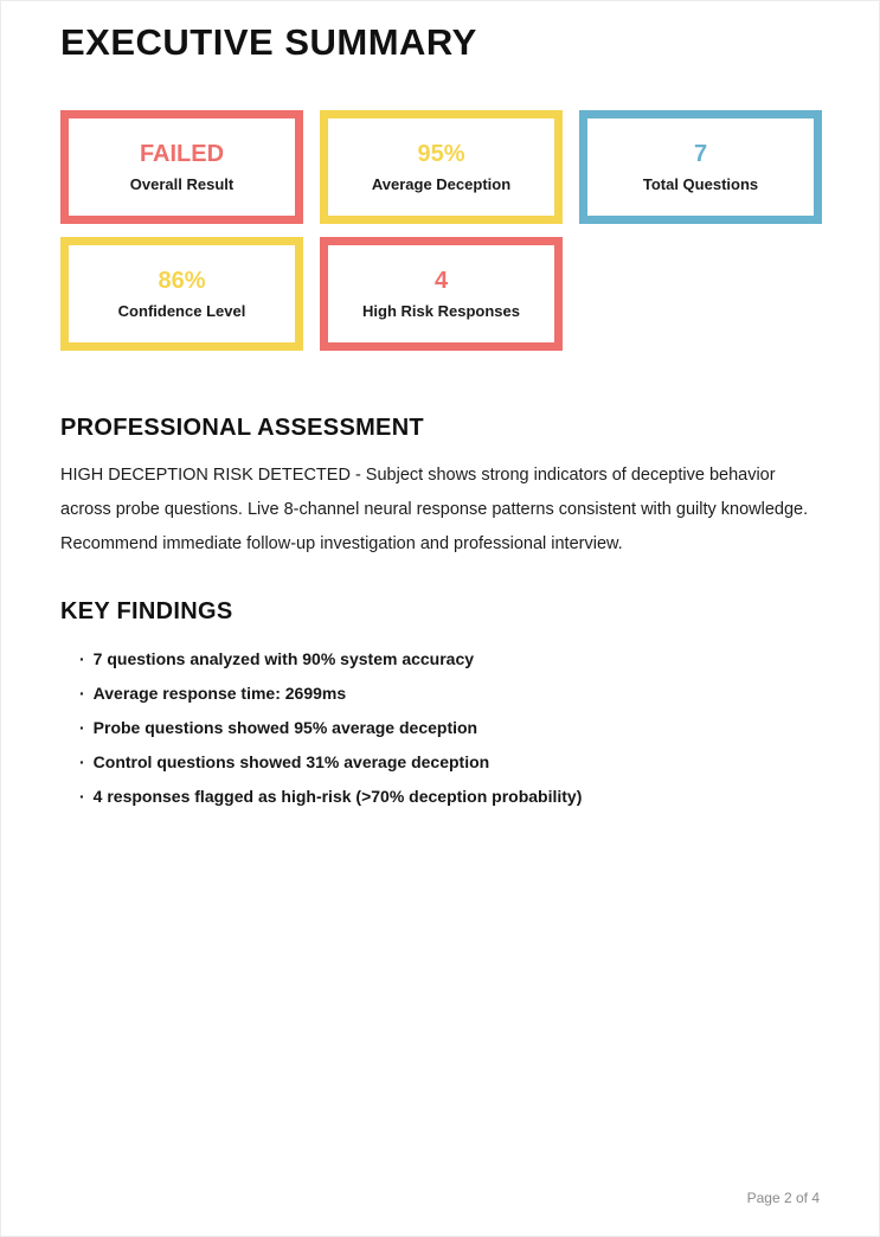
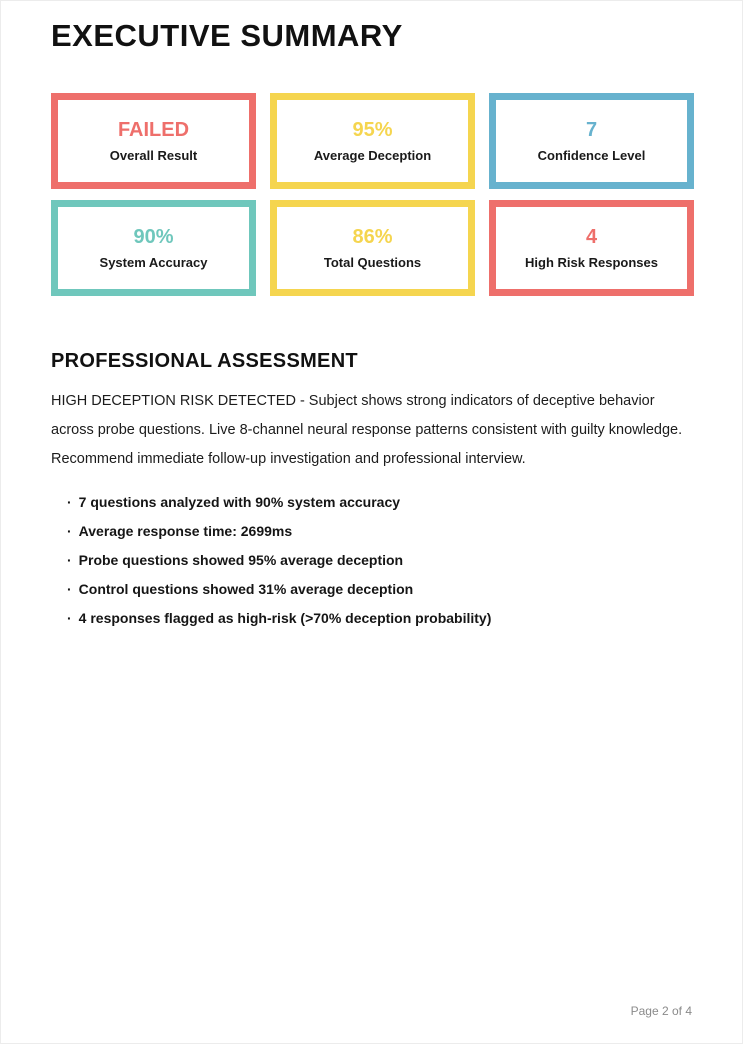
  EXECUTIVE SUMMARY
  FAILED
  Overall Result
  95%
  Average Deception
  7
- Total Questions
+ Confidence Level
+ 90%
+ System Accuracy
  86%
- Confidence Level
+ Total Questions
  4
  High Risk Responses
  PROFESSIONAL ASSESSMENT
  HIGH DECEPTION RISK DETECTED - Subject shows strong indicators of deceptive behavior across probe questions. Live 8-channel neural response patterns consistent with guilty knowledge. Recommend immediate follow-up investigation and professional interview.
- KEY FINDINGS
  · 7 questions analyzed with 90% system accuracy
  · Average response time: 2699ms
  · Probe questions showed 95% average deception
  · Control questions showed 31% average deception
  · 4 responses flagged as high-risk (>70% deception probability)
  Page 2 of 4
